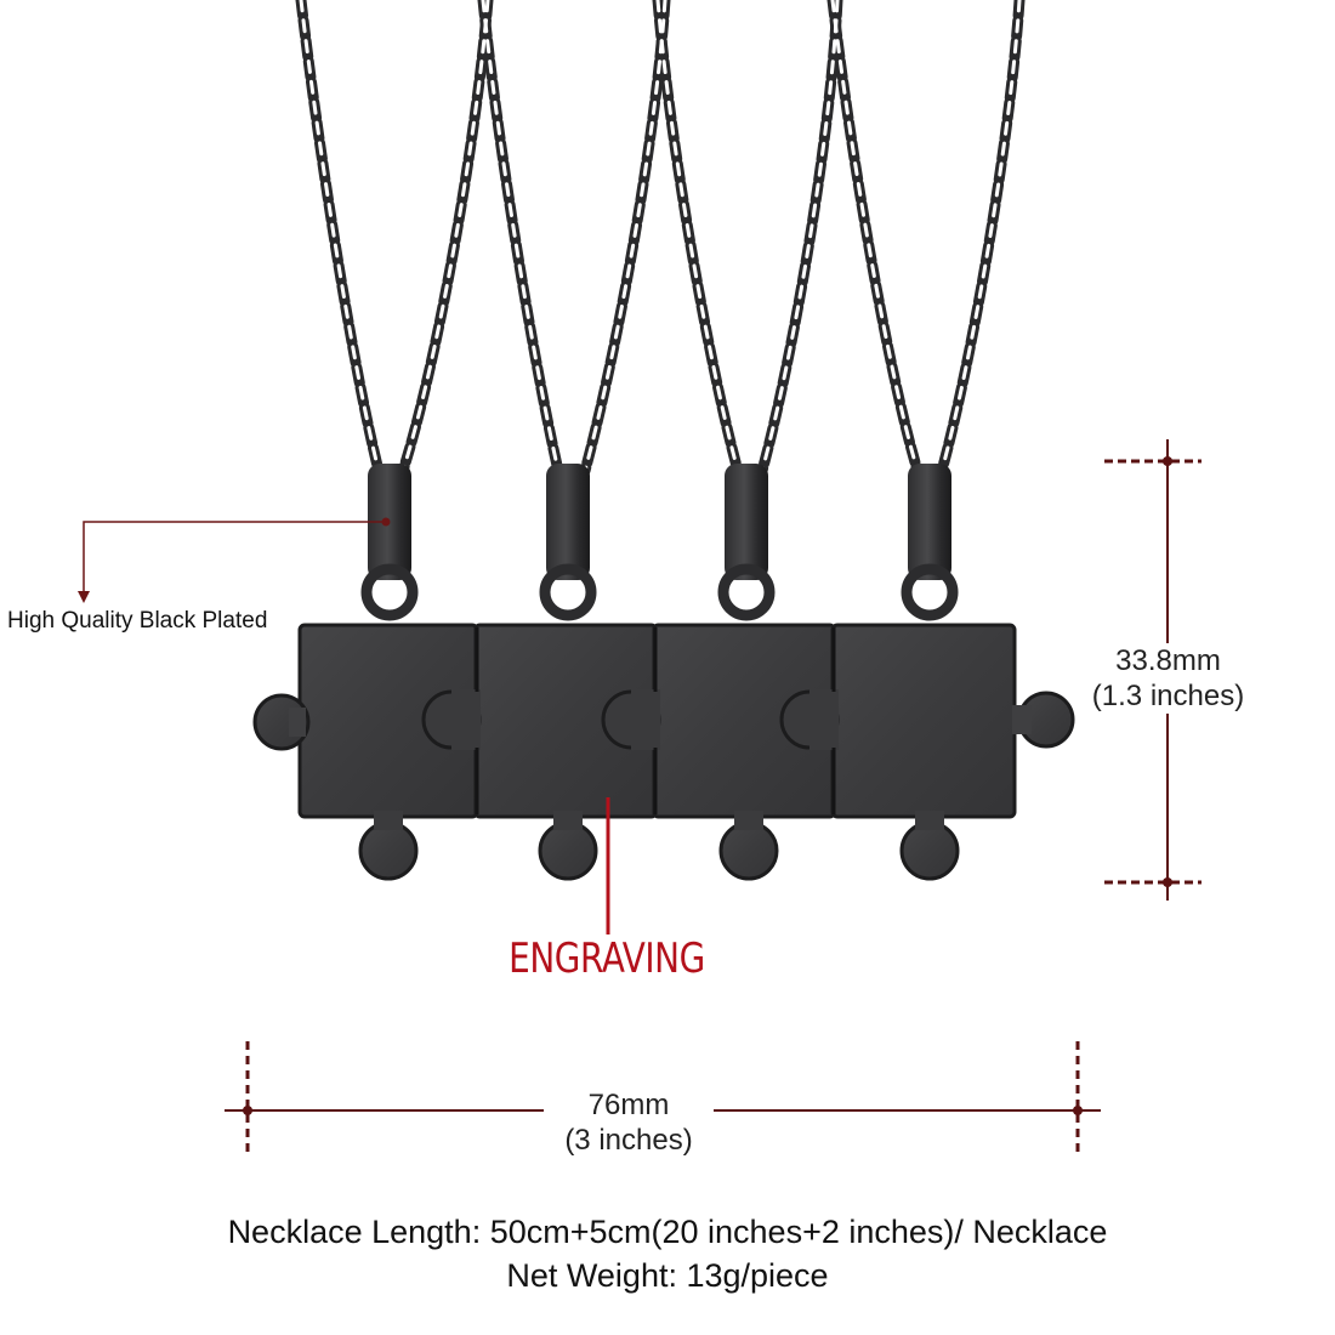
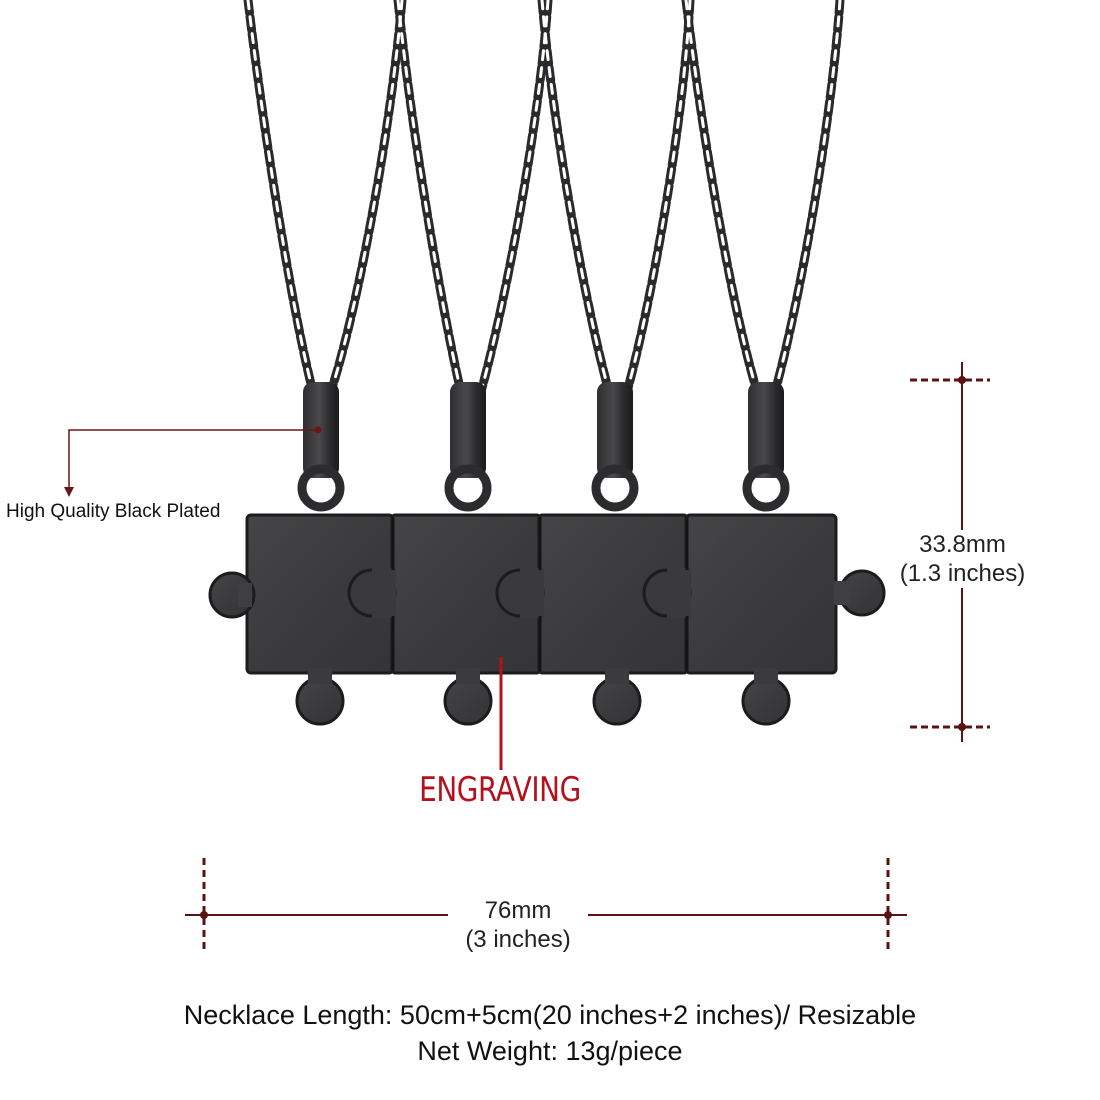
  High Quality Black Plated
  33.8mm
  (1.3 inches)
  ENGRAVING
  76mm
  (3 inches)
- Necklace Length: 50cm+5cm(20 inches+2 inches)/ Necklace
+ Necklace Length: 50cm+5cm(20 inches+2 inches)/ Resizable
  Net Weight: 13g/piece
